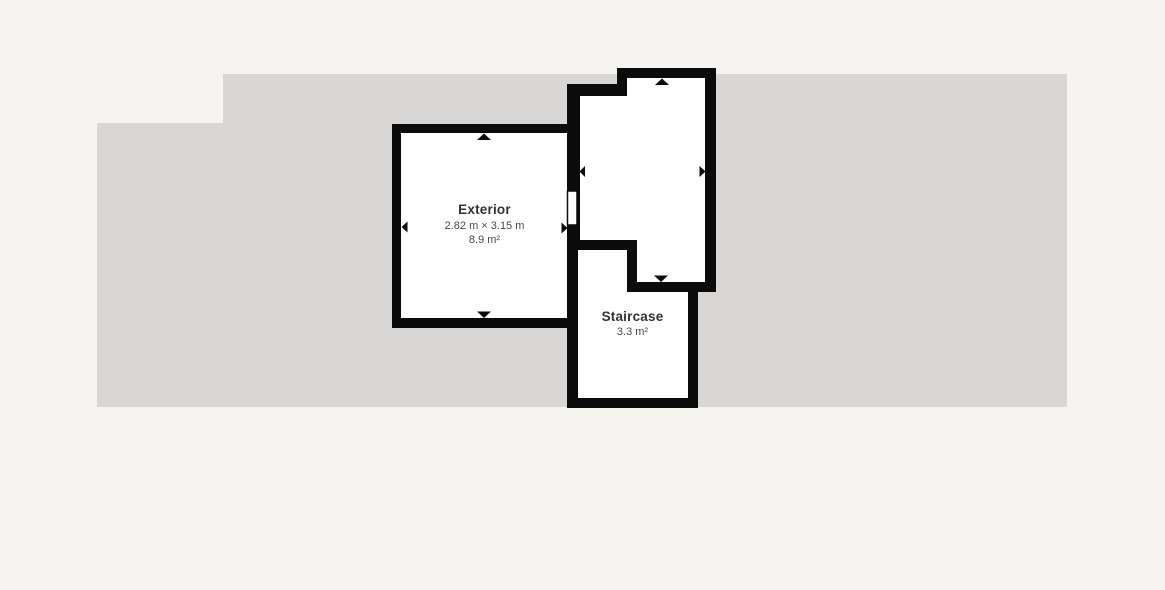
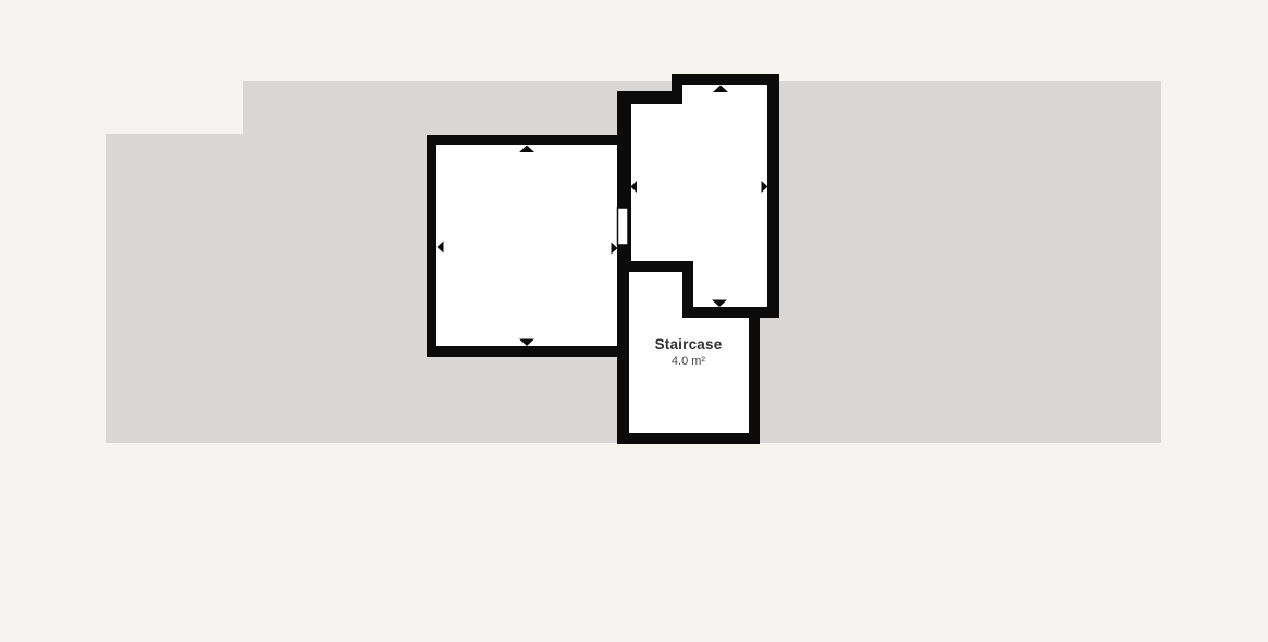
- Exterior
- 2.82 m × 3.15 m
- 8.9 m²
  Staircase
- 3.3 m²
+ 4.0 m²
